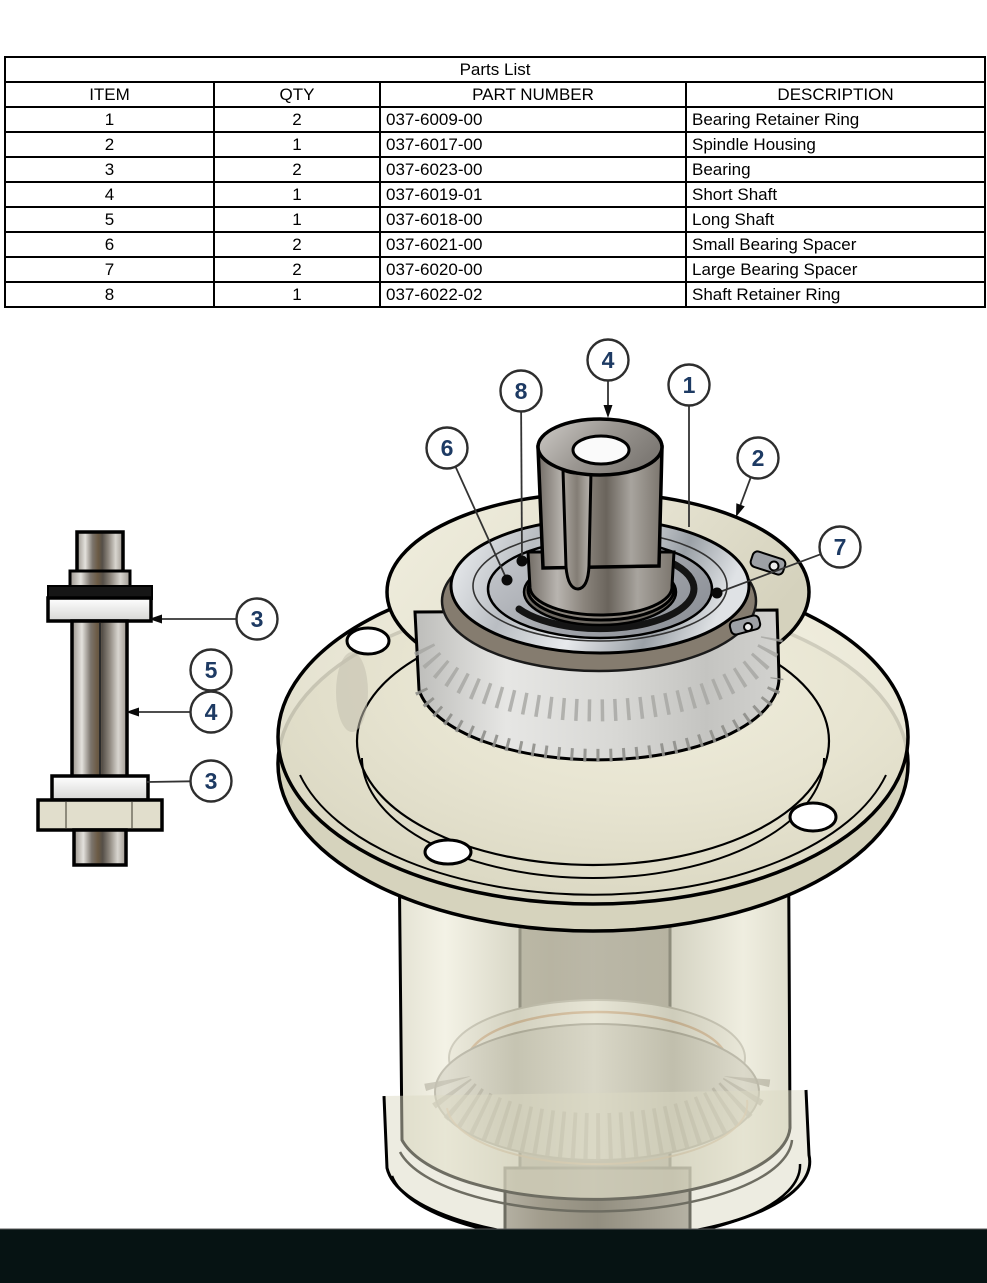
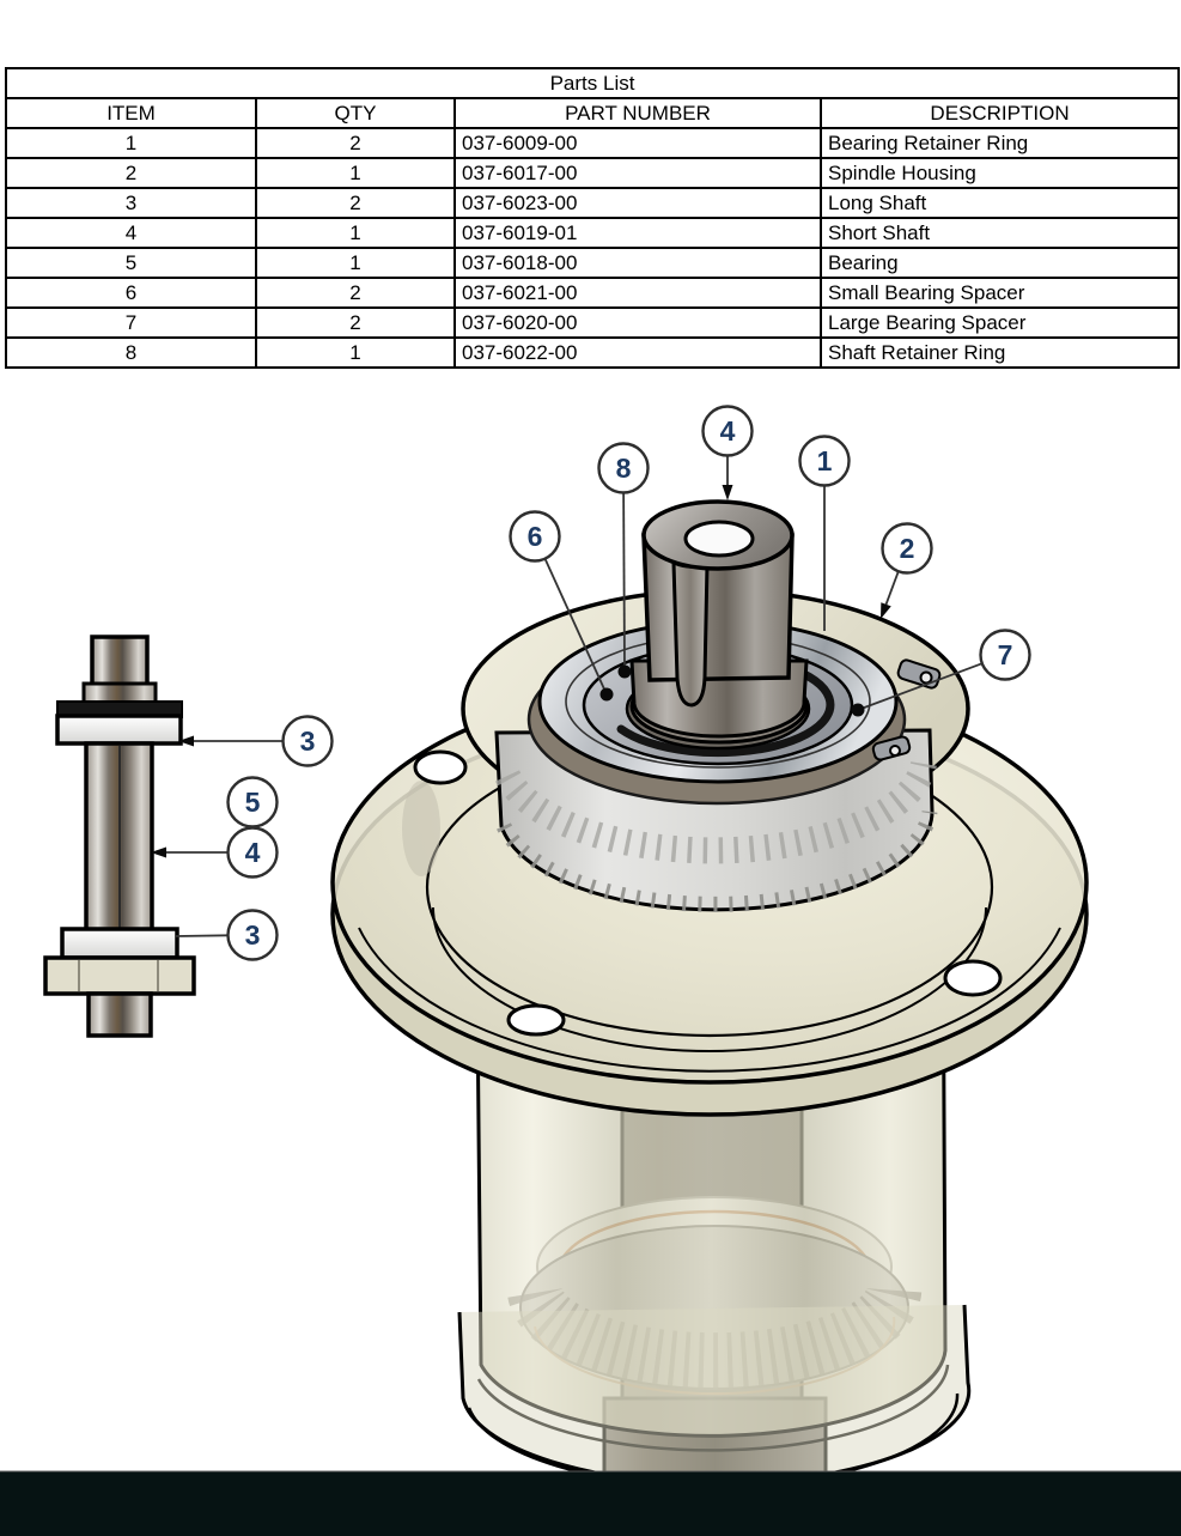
  Parts List
  ITEM	QTY	PART NUMBER	DESCRIPTION
  1	2	037-6009-00	Bearing Retainer Ring
  2	1	037-6017-00	Spindle Housing
- 3	2	037-6023-00	Bearing
+ 3	2	037-6023-00	Long Shaft
  4	1	037-6019-01	Short Shaft
- 5	1	037-6018-00	Long Shaft
+ 5	1	037-6018-00	Bearing
  6	2	037-6021-00	Small Bearing Spacer
  7	2	037-6020-00	Large Bearing Spacer
- 8	1	037-6022-02	Shaft Retainer Ring
+ 8	1	037-6022-00	Shaft Retainer Ring
  4
  8
  1
  6
  2
  7
  3
  5
  4
  3
